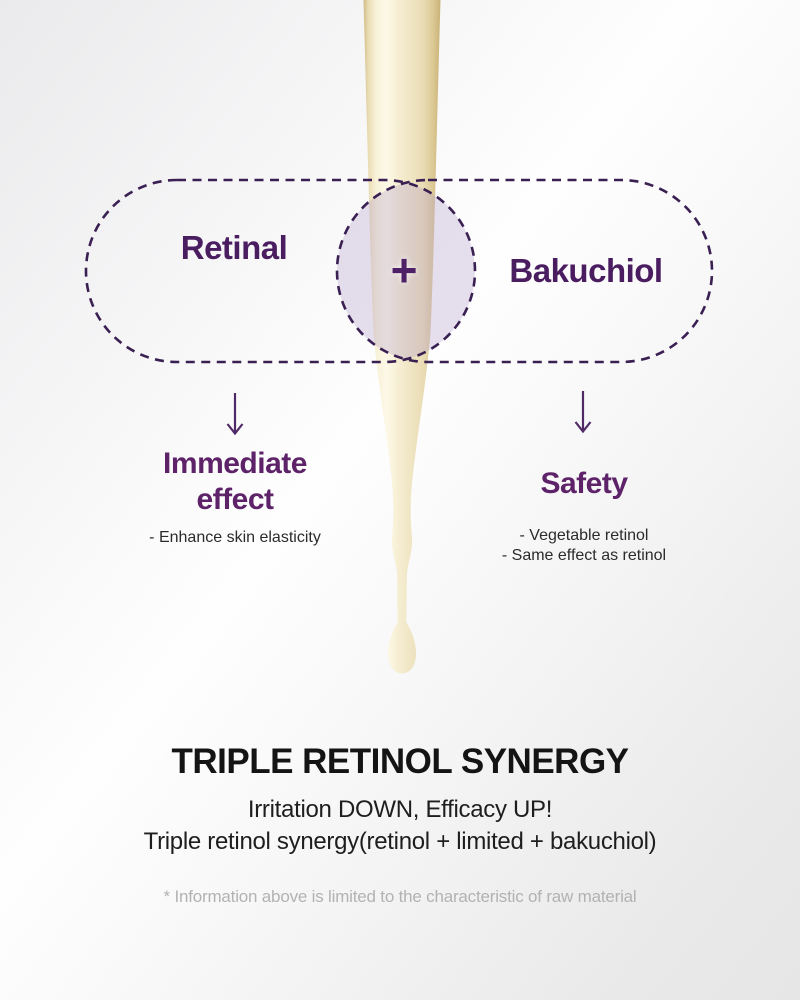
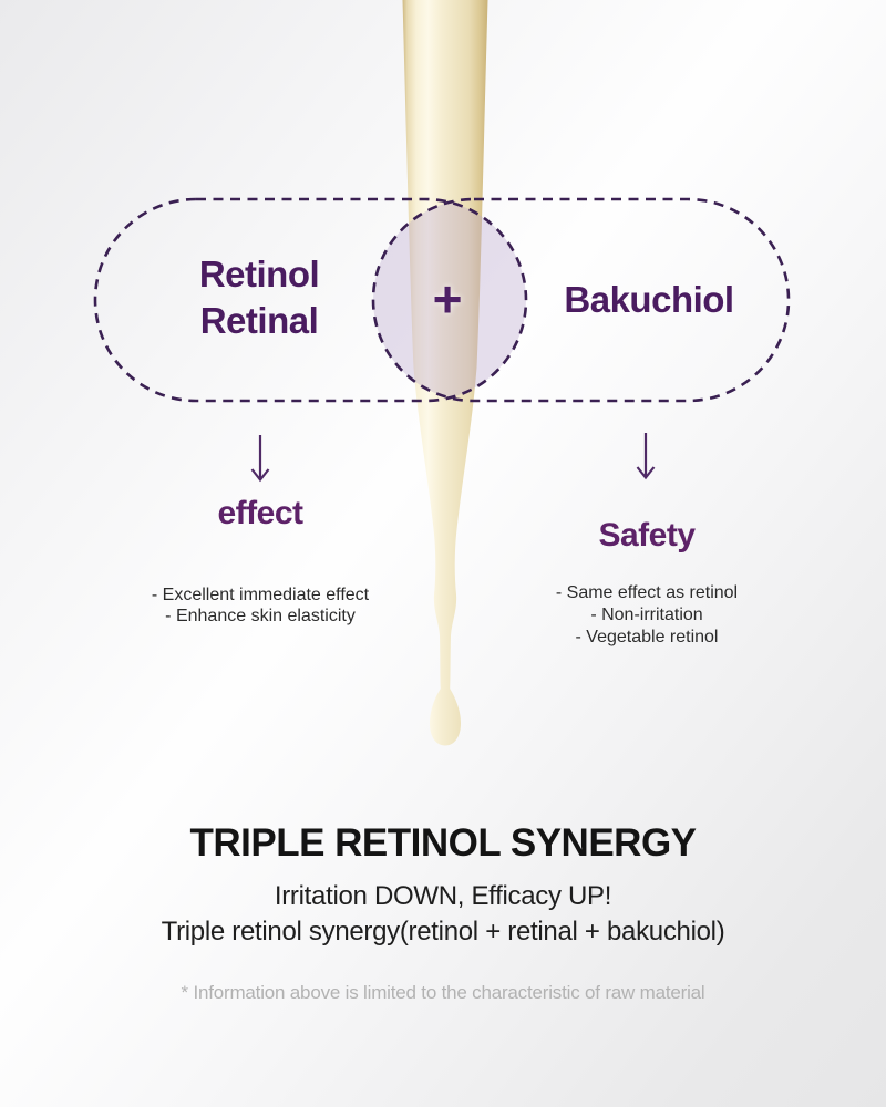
+ Retinol
  Retinal
  +
  Bakuchiol
- Immediate
  effect
+ - Excellent immediate effect
  - Enhance skin elasticity
  Safety
- - Vegetable retinol
+ - Same effect as retinol
+ - Non-irritation
- - Same effect as retinol
+ - Vegetable retinol
  TRIPLE RETINOL SYNERGY
  Irritation DOWN, Efficacy UP!
- Triple retinol synergy(retinol + limited + bakuchiol)
+ Triple retinol synergy(retinol + retinal + bakuchiol)
  * Information above is limited to the characteristic of raw material
